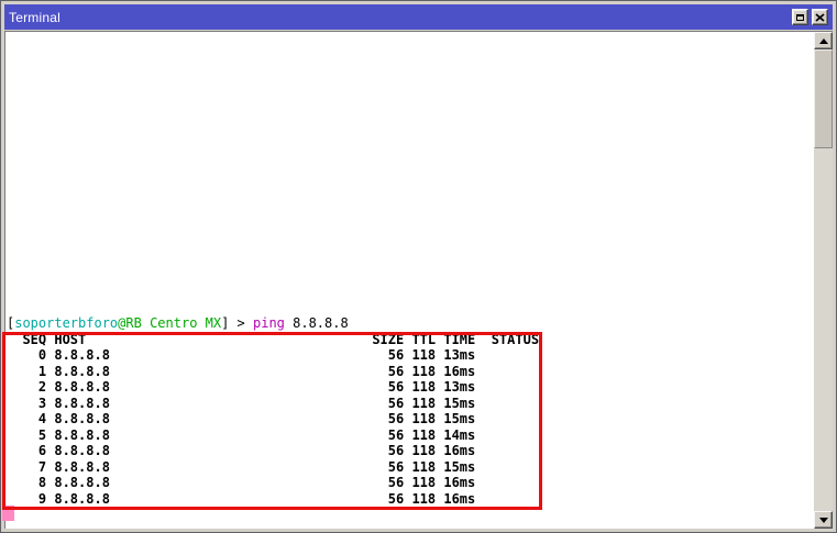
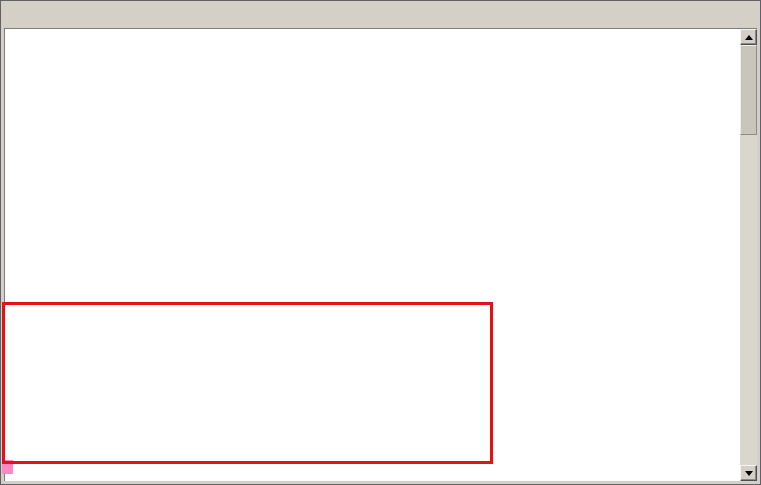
- Terminal
- [soporterbforo@RB Centro MX] > ping 8.8.8.8 SEQ HOST SIZE TTL TIME STATUS
- 0 8.8.8.8 56 118 13ms
- 1 8.8.8.8 56 118 16ms
- 2 8.8.8.8 56 118 13ms
- 3 8.8.8.8 56 118 15ms
- 4 8.8.8.8 56 118 15ms
- 5 8.8.8.8 56 118 14ms
- 6 8.8.8.8 56 118 16ms
- 7 8.8.8.8 56 118 15ms
- 8 8.8.8.8 56 118 16ms
- 9 8.8.8.8 56 118 16ms
